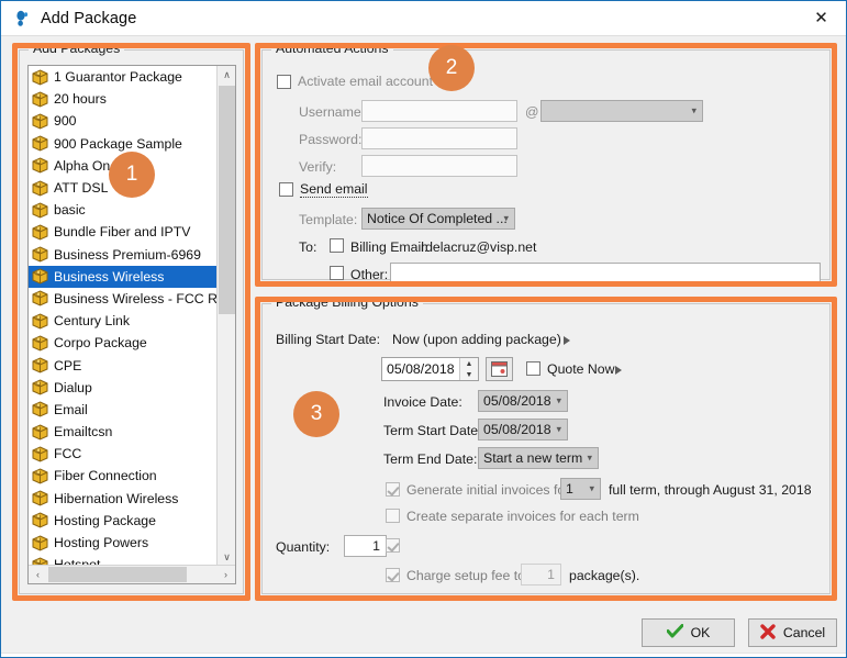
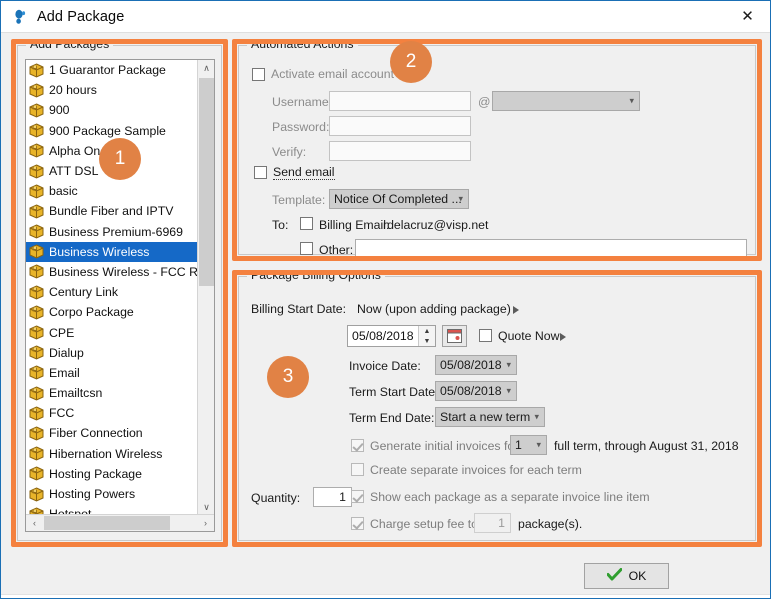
  Add Package
  ✕
  Add Packages
  1 Guarantor Package
  20 hours
  900
  900 Package Sample
  Alpha On
  ATT DSL
  basic
  Bundle Fiber and IPTV
  Business Premium-6969
  Business Wireless
  Business Wireless - FCC R
  Century Link
  Corpo Package
  CPE
  Dialup
  Email
  Emailtcsn
  FCC
  Fiber Connection
  Hibernation Wireless
  Hosting Package
  Hosting Powers
  ∧
  ∨
  ‹
  ›
  Automated Actions
  Activate email account
  Username
  @
  ▾
  Password:
  Verify:
  Send email
  Template:
  Notice Of Completed ...
  ▾
  To:
  Billing Email:
  rdelacruz@visp.net
  Other:
  Package Billing Options
  Billing Start Date:
  Now (upon adding package)
  05/08/2018
  Quote Now
  Invoice Date:
  05/08/2018
  ▾
  Term Start Date
  05/08/2018
  ▾
  Term End Date:
  Start a new term
  ▾
  Generate initial invoices f
  1
  ▾
  full term, through August 31, 2018
  Create separate invoices for each term
  Quantity:
  1
+ Show each package as a separate invoice line item
  Charge setup fee t
  1
  package(s).
  1
  2
  3
  OK
- Cancel
